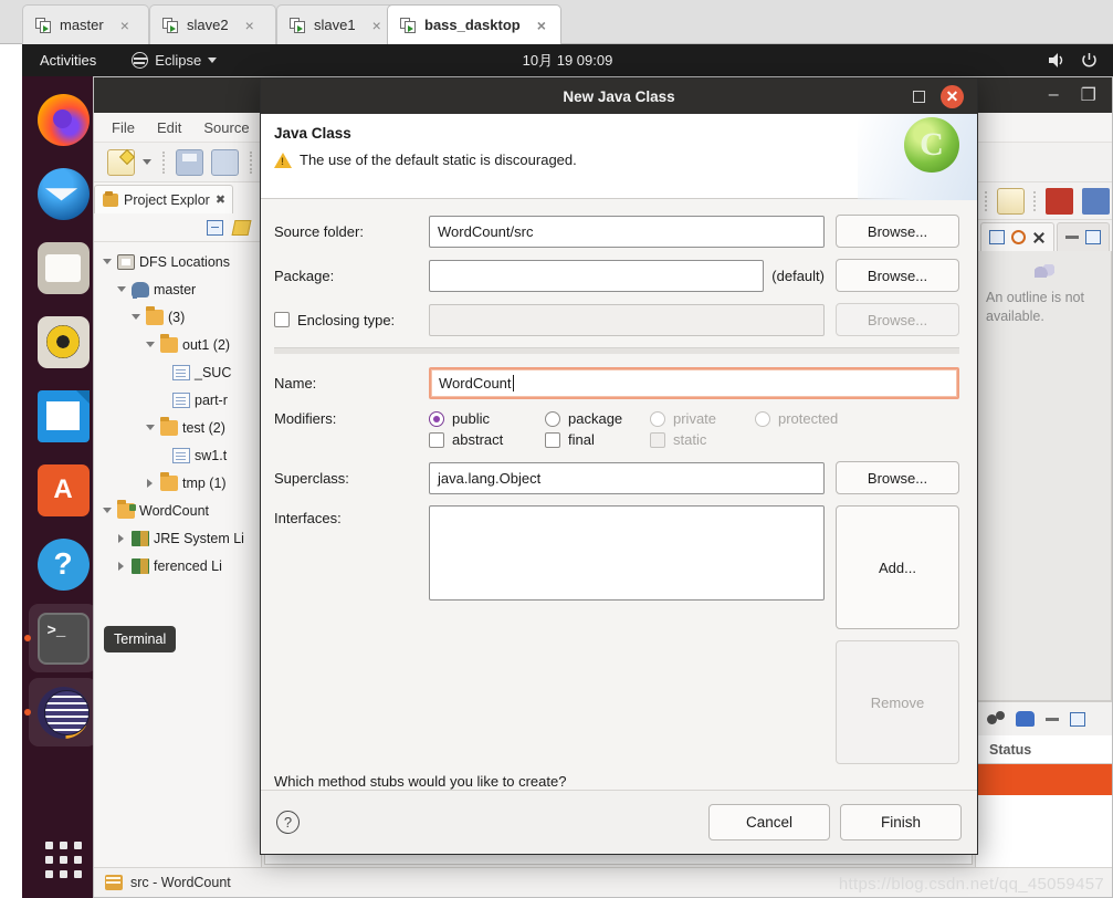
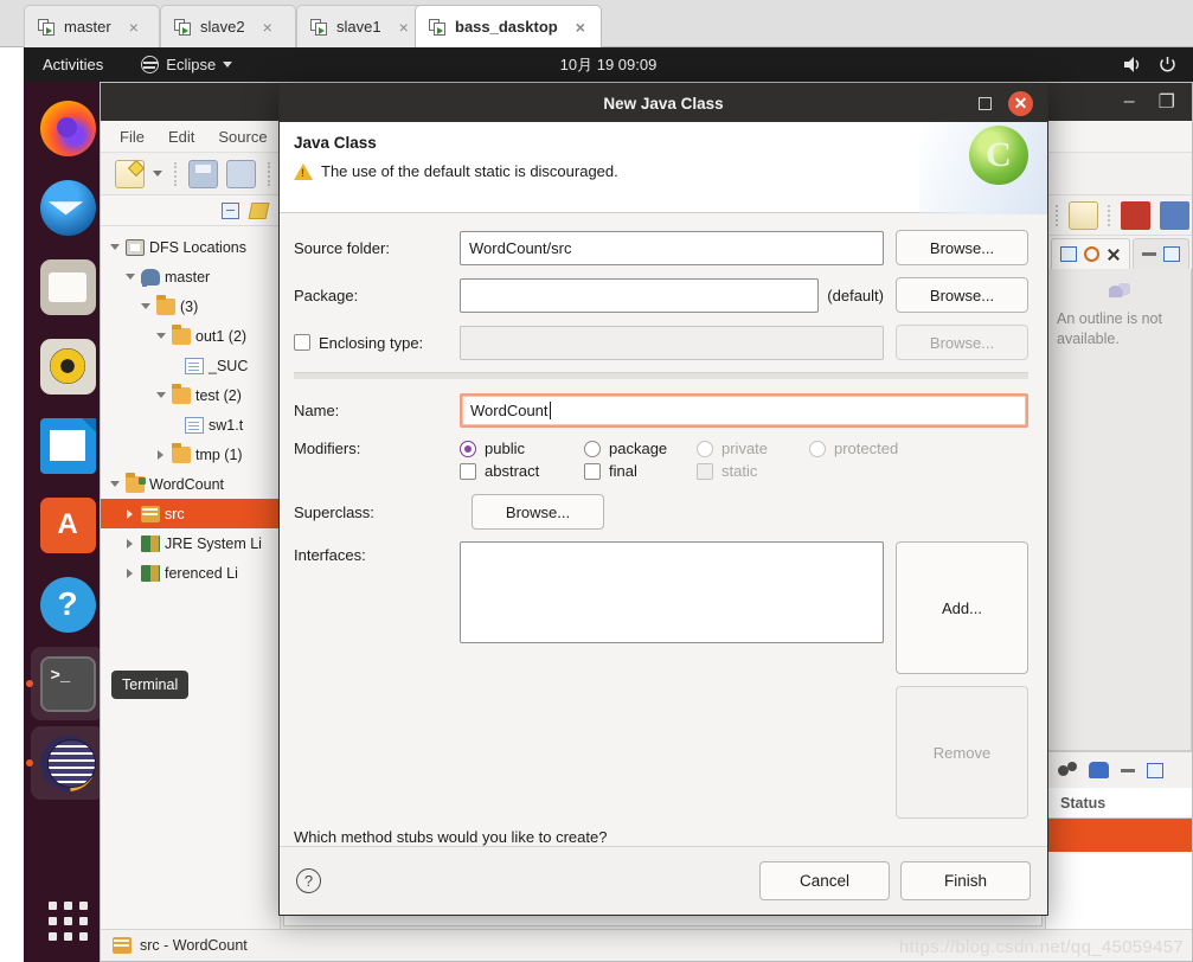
  master
  ×
  slave2
  ×
  slave1
  ×
  bass_dasktop
  ×
  10月 19 09:09
  Activities
  Eclipse
  –
  ❐
  File
  Edit
  Source
- Project Explor
- ✖
  DFS Locations
  master
  (3)
  out1 (2)
  _SUC
- part-r
  test (2)
  sw1.t
  tmp (1)
  WordCount
+ src
  JRE System Li
  ferenced Li
  An outline is not available.
  Status
  src - WordCount
  Terminal
  New Java Class
  ✕
  Java Class
  The use of the default static is discouraged.
  Source folder:
  WordCount/src
  Browse...
  Package:
  (default)
  Browse...
  Enclosing type:
  Browse...
  Name:
  WordCount
  Modifiers:
  public
  package
  private
  protected
  abstract
  final
  static
  Superclass:
- java.lang.Object
  Browse...
  Interfaces:
  Add...
  Remove
  Which method stubs would you like to create?
  ?
  Cancel
  Finish
  https://blog.csdn.net/qq_45059457
